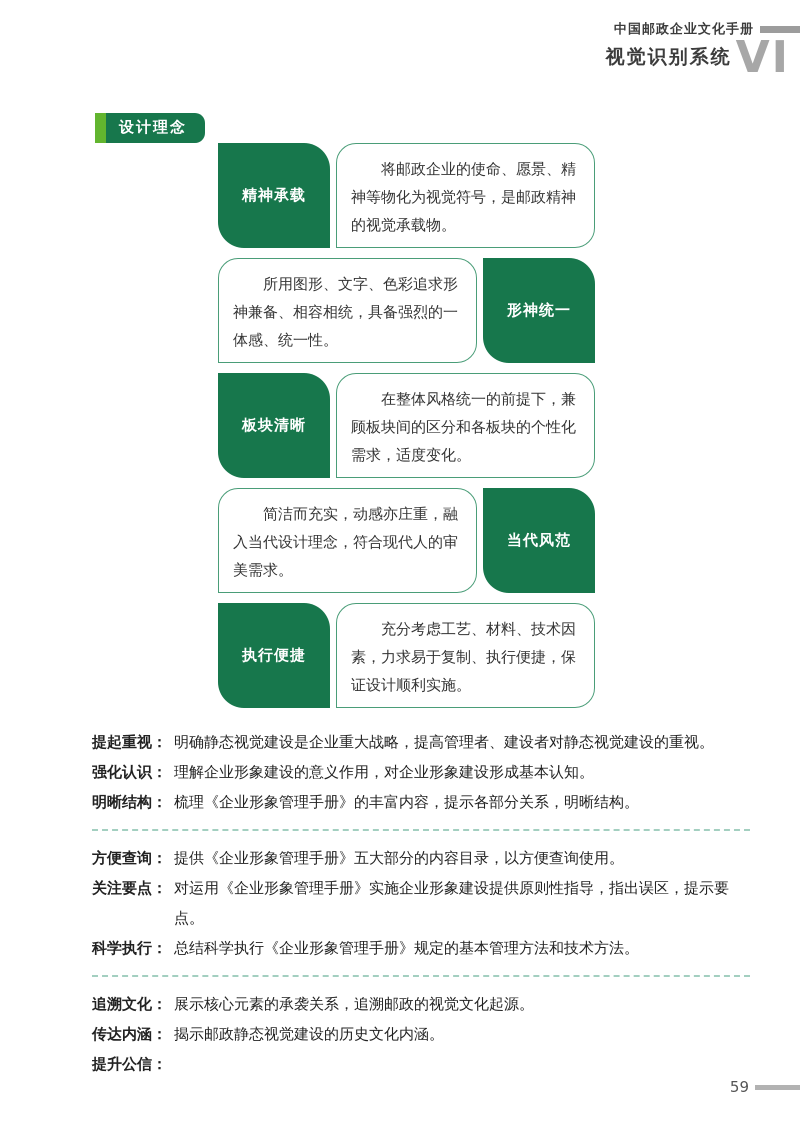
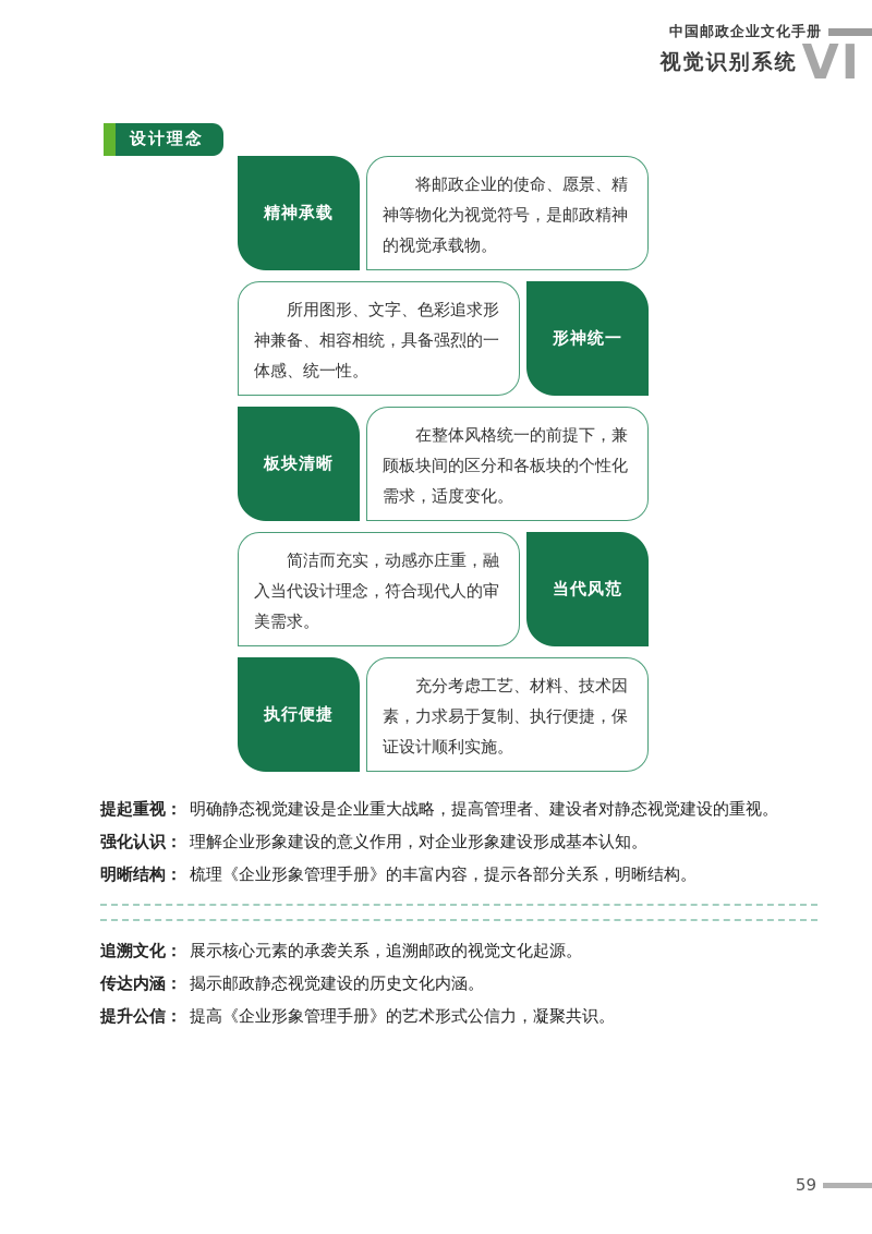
  中国邮政企业文化手册
  视觉识别系统
  VI
  设计理念
  精神承载
  将邮政企业的使命、愿景、精神等物化为视觉符号，是邮政精神的视觉承载物。
  所用图形、文字、色彩追求形神兼备、相容相统，具备强烈的一体感、统一性。
  形神统一
  板块清晰
  在整体风格统一的前提下，兼顾板块间的区分和各板块的个性化需求，适度变化。
  简洁而充实，动感亦庄重，融入当代设计理念，符合现代人的审美需求。
  当代风范
  执行便捷
  充分考虑工艺、材料、技术因素，力求易于复制、执行便捷，保证设计顺利实施。
  提起重视：
  明确静态视觉建设是企业重大战略，提高管理者、建设者对静态视觉建设的重视。
  强化认识：
  理解企业形象建设的意义作用，对企业形象建设形成基本认知。
  明晰结构：
  梳理《企业形象管理手册》的丰富内容，提示各部分关系，明晰结构。
- 方便查询：
- 提供《企业形象管理手册》五大部分的内容目录，以方便查询使用。
- 关注要点：
- 对运用《企业形象管理手册》实施企业形象建设提供原则性指导，指出误区，提示要点。
- 科学执行：
- 总结科学执行《企业形象管理手册》规定的基本管理方法和技术方法。
  追溯文化：
  展示核心元素的承袭关系，追溯邮政的视觉文化起源。
  传达内涵：
  揭示邮政静态视觉建设的历史文化内涵。
  提升公信：
+ 提高《企业形象管理手册》的艺术形式公信力，凝聚共识。
  59
